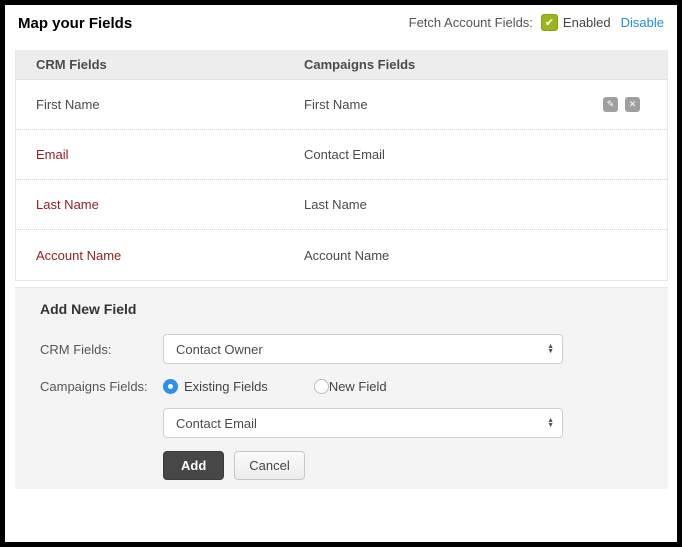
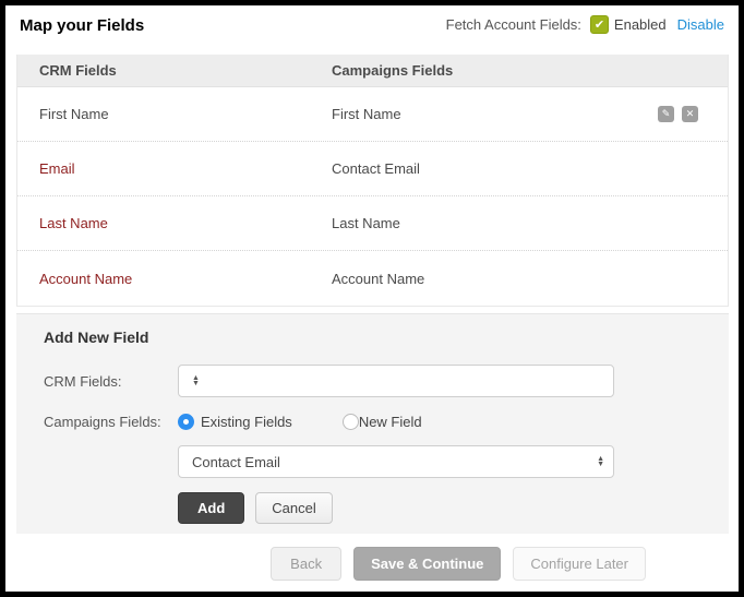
  Map your Fields
  Fetch Account Fields:
  ✔
  Enabled
  Disable
  CRM Fields
  Campaigns Fields
  First Name
  First Name
  ✎
  ✕
  Email
  Contact Email
  Last Name
  Last Name
  Account Name
  Account Name
  Add New Field
  CRM Fields:
- Contact Owner
  Campaigns Fields:
  Existing Fields
  New Field
  Contact Email
  Add
  Cancel
+ Back
+ Save & Continue
+ Configure Later
